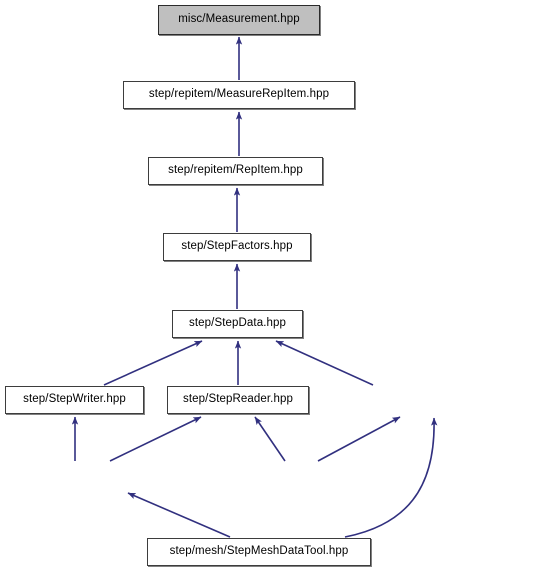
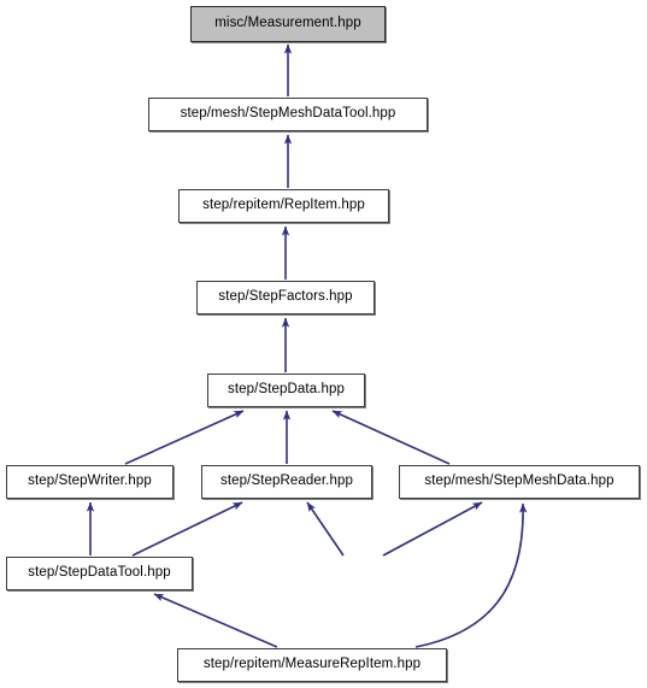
  misc/Measurement.hpp
- step/repitem/MeasureRepItem.hpp
+ step/mesh/StepMeshDataTool.hpp
  step/repitem/RepItem.hpp
  step/StepFactors.hpp
  step/StepData.hpp
  step/StepWriter.hpp
  step/StepReader.hpp
+ step/mesh/StepMeshData.hpp
+ step/StepDataTool.hpp
- step/mesh/StepMeshDataTool.hpp
+ step/repitem/MeasureRepItem.hpp
